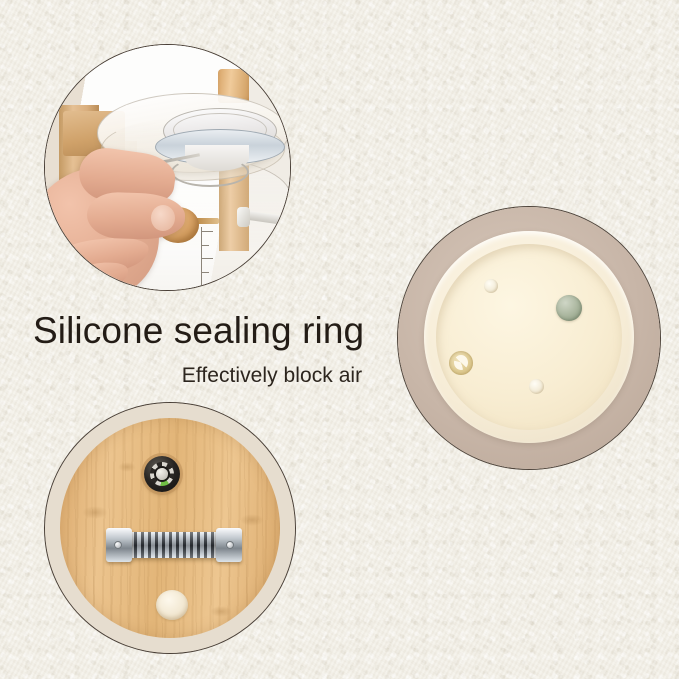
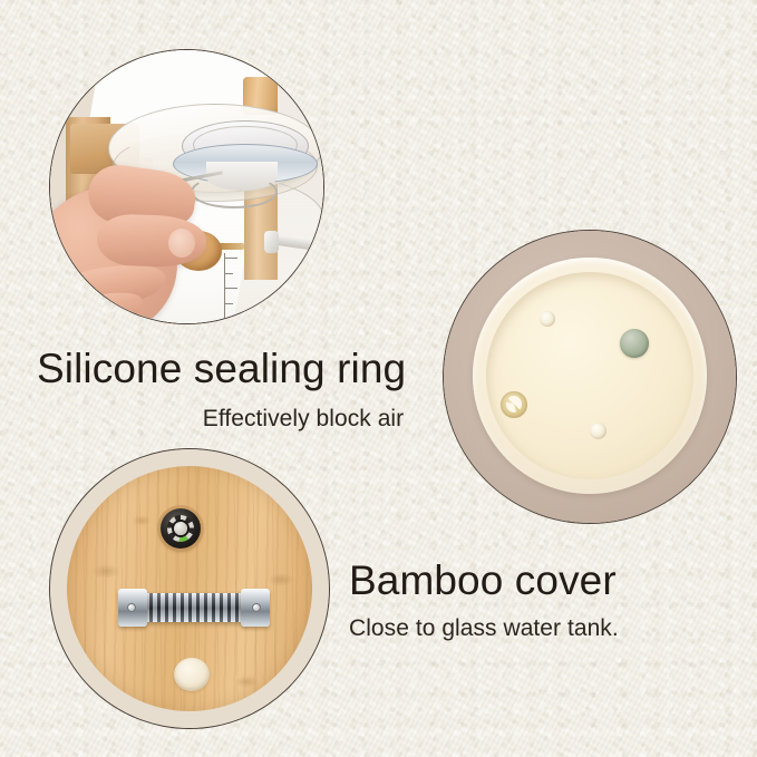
  Silicone sealing ring
  Effectively block air
+ Bamboo cover
+ Close to glass water tank.
